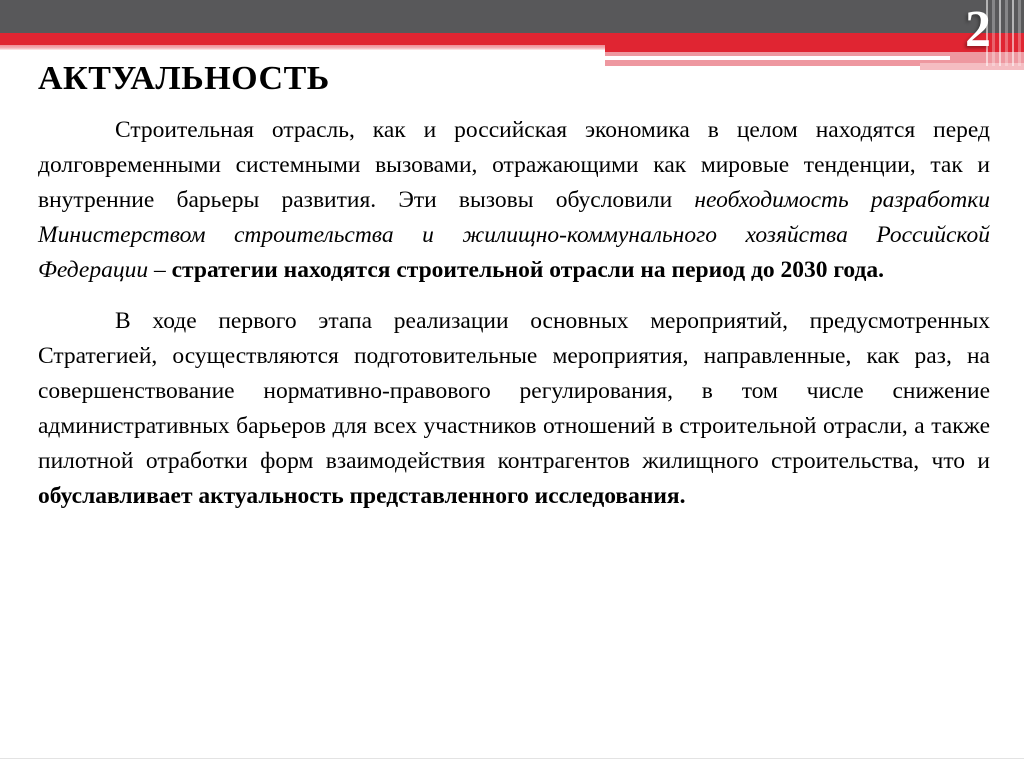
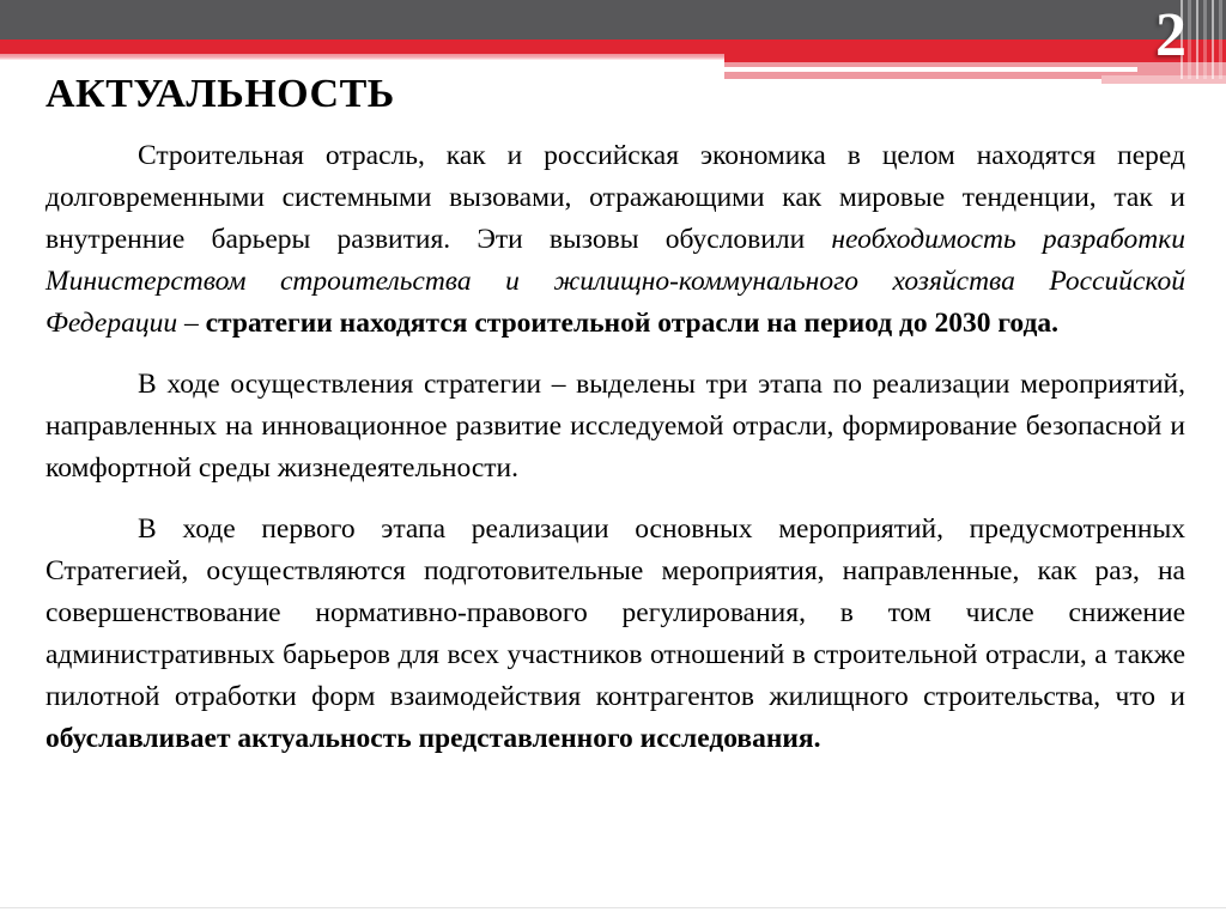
  2
  АКТУАЛЬНОСТЬ
  Строительная отрасль, как и российская экономика в целом находятся перед долговременными системными вызовами, отражающими как мировые тенденции, так и внутренние барьеры развития. Эти вызовы обусловили необходимость разработки Министерством строительства и жилищно-коммунального хозяйства Российской Федерации – стратегии находятся строительной отрасли на период до 2030 года.
+ В ходе осуществления стратегии – выделены три этапа по реализации мероприятий, направленных на инновационное развитие исследуемой отрасли, формирование безопасной и комфортной среды жизнедеятельности.
  В ходе первого этапа реализации основных мероприятий, предусмотренных Стратегией, осуществляются подготовительные мероприятия, направленные, как раз, на совершенствование нормативно-правового регулирования, в том числе снижение административных барьеров для всех участников отношений в строительной отрасли, а также пилотной отработки форм взаимодействия контрагентов жилищного строительства, что и обуславливает актуальность представленного исследования.
